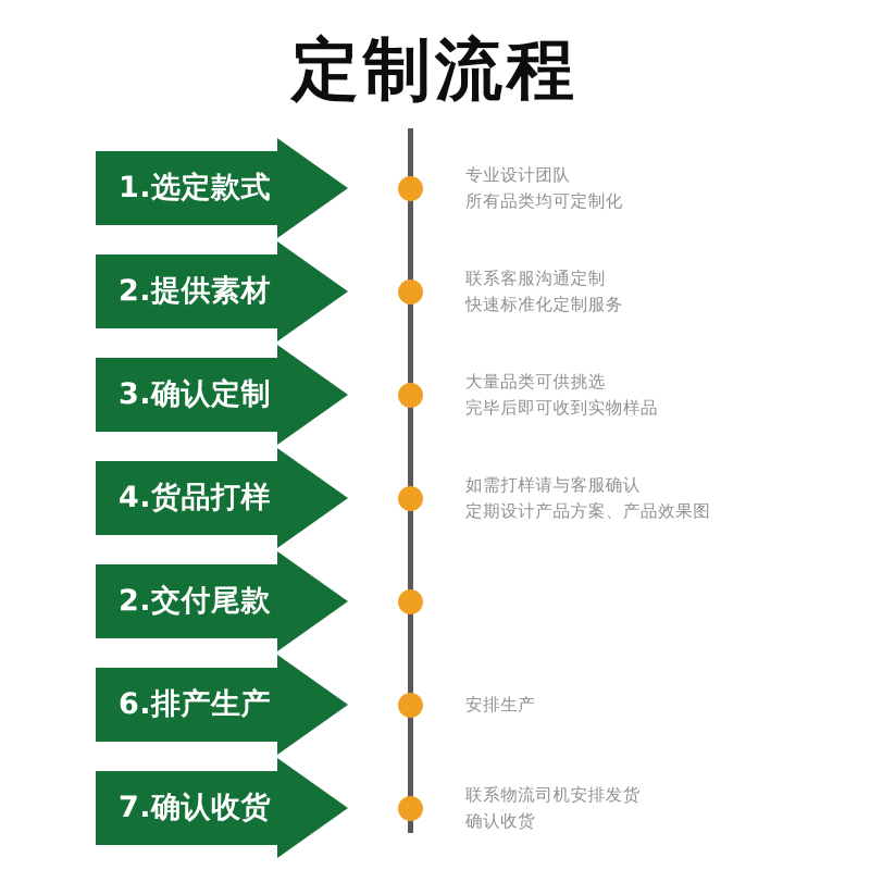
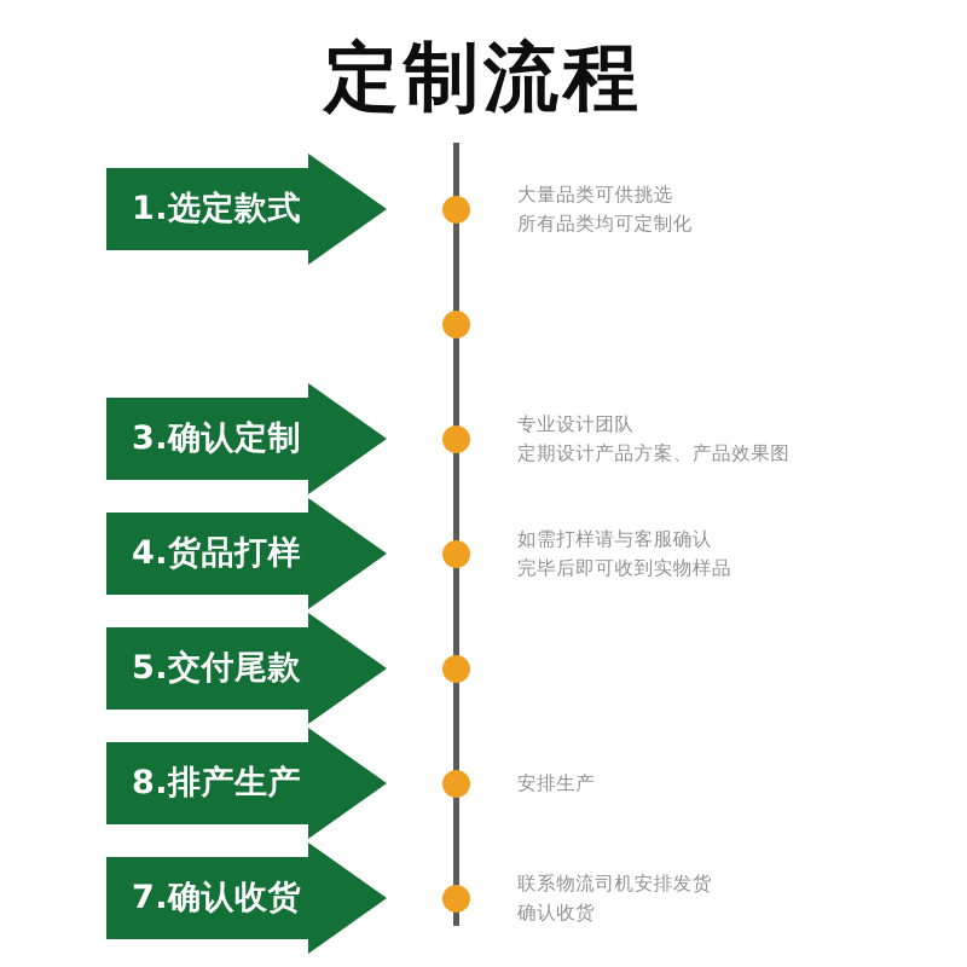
  定制流程
  1.选定款式
- 专业设计团队
+ 大量品类可供挑选
  所有品类均可定制化
- 2.提供素材
- 联系客服沟通定制
- 快速标准化定制服务
  3.确认定制
- 大量品类可供挑选
+ 专业设计团队
- 完毕后即可收到实物样品
+ 定期设计产品方案、产品效果图
  4.货品打样
  如需打样请与客服确认
- 定期设计产品方案、产品效果图
+ 完毕后即可收到实物样品
- 2.交付尾款
+ 5.交付尾款
- 6.排产生产
+ 8.排产生产
  安排生产
  7.确认收货
  联系物流司机安排发货
  确认收货
